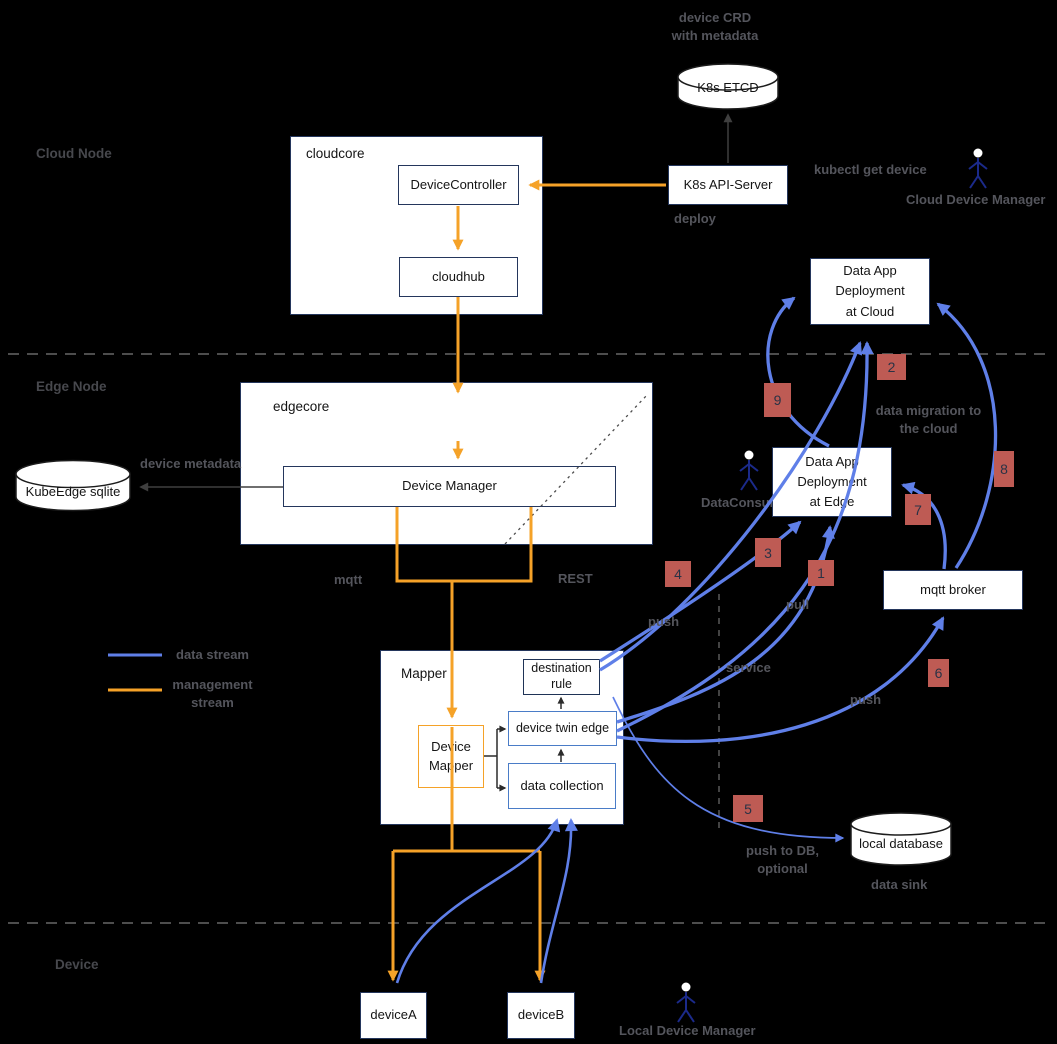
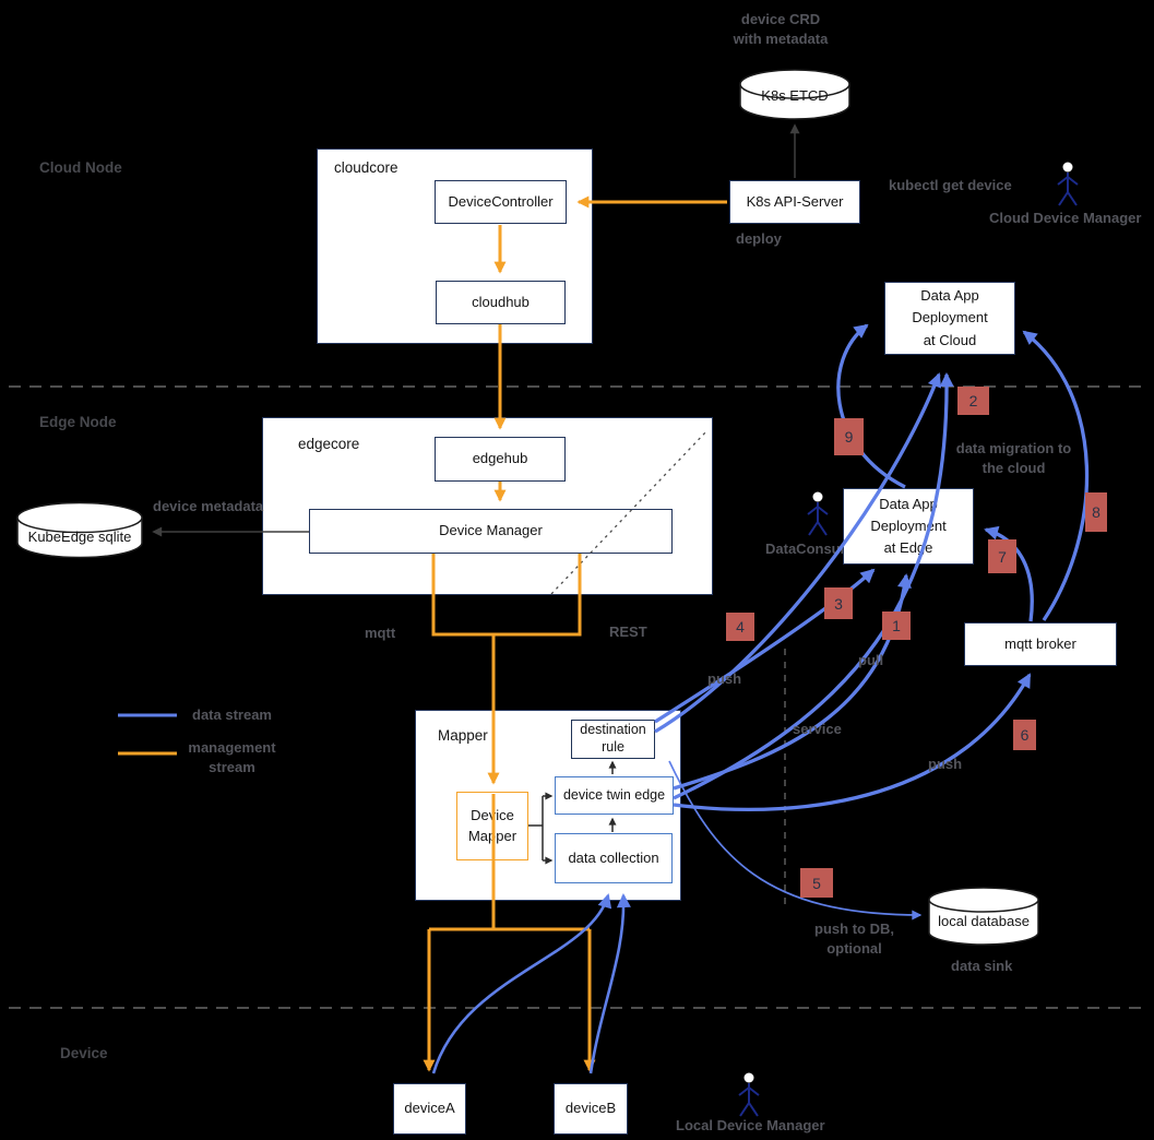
  Cloud Node
  Edge Node
  Device
  DataConsu
  cloudcore
  DeviceController
  cloudhub
  K8s API-Server
  edgecore
+ edgehub
  Device Manager
  Mapper
  destination
  rule
  device twin edge
  data collection
  Deice
  Maper
  Data App
  Deployment
  at Cloud
  Data Ap
  Deploymnt
  at Edge
  mqtt broker
  deviceA
  deviceB
  K8s ETCD
  KubeEdge sqlite
  local database
  device CRD
  with metadata
  kubectl get device
  deploy
  device metadata
  mqtt
  REST
  push
  pull
  service
  push
  data migration to
  the cloud
  push to DB,
  optional
  data sink
  data stream
  management
  stream
  Cloud Device Manager
  Local Device Manager
  1
  2
  3
  4
  5
  6
  7
  8
  9
